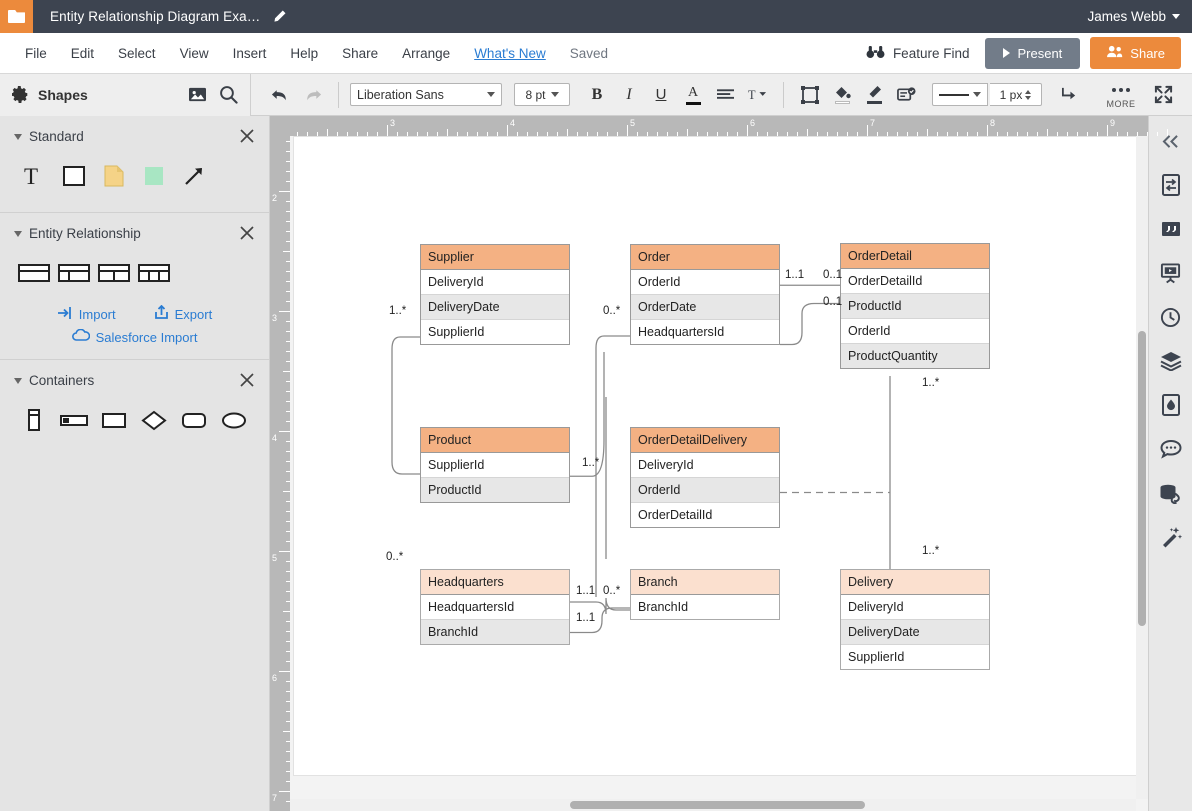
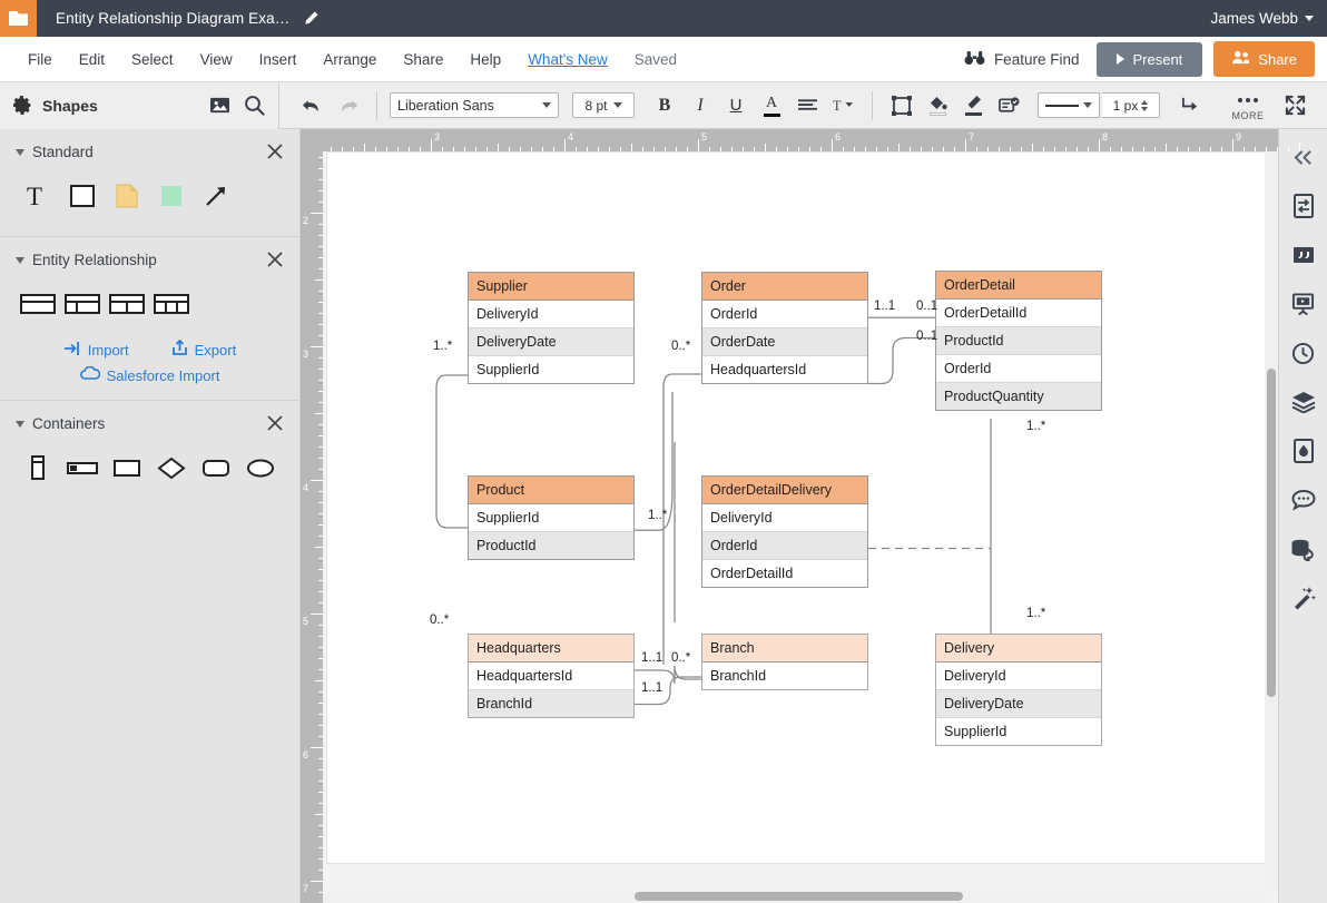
  Entity Relationship Diagram Exa…
  James Webb
  File
  Edit
  Select
  View
  Insert
- Help
+ Arrange
  Share
- Arrange
+ Help
  What's New
  Saved
  Feature Find
  Present
  Share
  Shapes
  Liberation Sans
  8 pt
  B
  I
  U
  A
  T
  1 px
  MORE
  Standard
  T
  Entity Relationship
  Import
  Export
  Salesforce Import
  Containers
  3
  4
  5
  6
  7
  8
  9
  2
  3
  4
  5
  6
  7
  Supplier
  DeliveryId
  DeliveryDate
  SupplierId
  Order
  OrderId
  OrderDate
  HeadquartersId
  OrderDetail
  OrderDetailId
  ProductId
  OrderId
  ProductQuantity
  Product
  SupplierId
  ProductId
  OrderDetailDelivery
  DeliveryId
  OrderId
  OrderDetailId
  Headquarters
  HeadquartersId
  BranchId
  Branch
  BranchId
  Delivery
  DeliveryId
  DeliveryDate
  SupplierId
  1..*
  0..*
  0..*
  1..*
  1..1
  0..1
  0..1
  1..*
  1..*
  1..1
  1..1
  0..*
